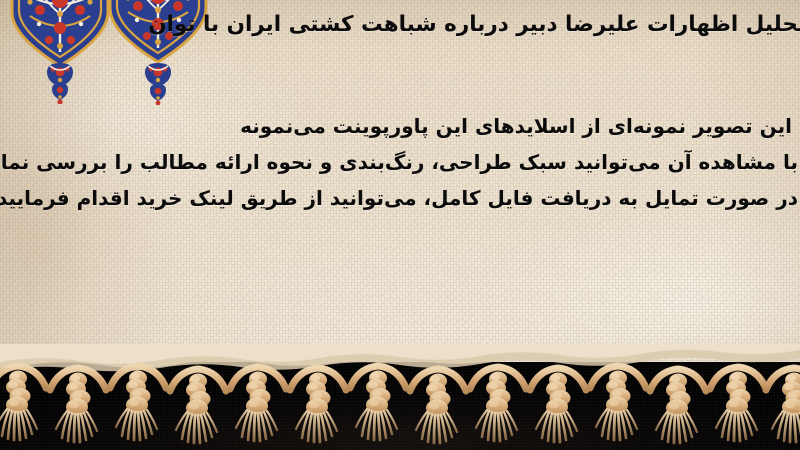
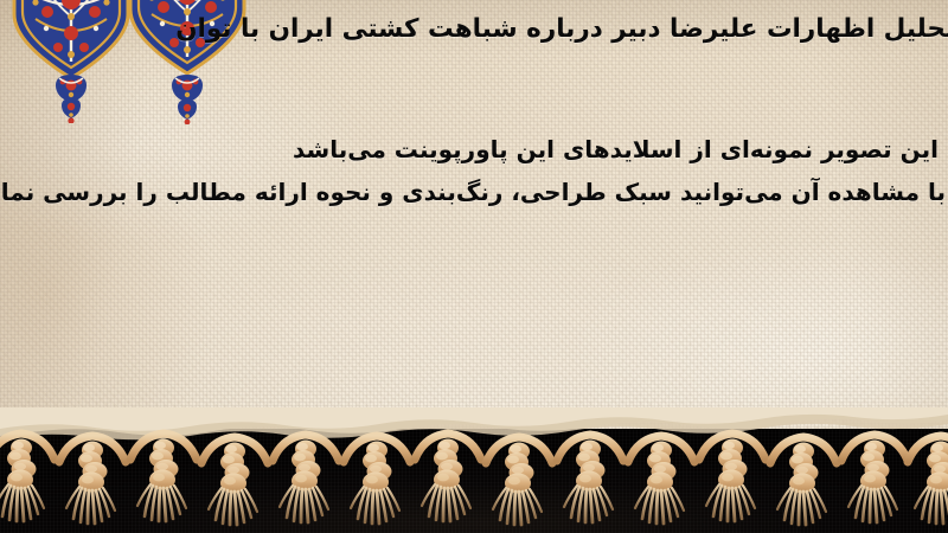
  حلیل اظهارات علیرضا دبیر درباره شباهت کشتی ایران با توان
- این تصویر نمونه‌ای از اسلایدهای این پاورپوینت می‌نمونه
+ این تصویر نمونه‌ای از اسلایدهای این پاورپوینت می‌باشد
  با مشاهده آن می‌توانید سبک طراحی، رنگ‌بندی و نحوه ارائه مطالب را بررسی نما
- در صورت تمایل به دریافت فایل کامل، می‌توانید از طریق لینک خرید اقدام فرمایید
